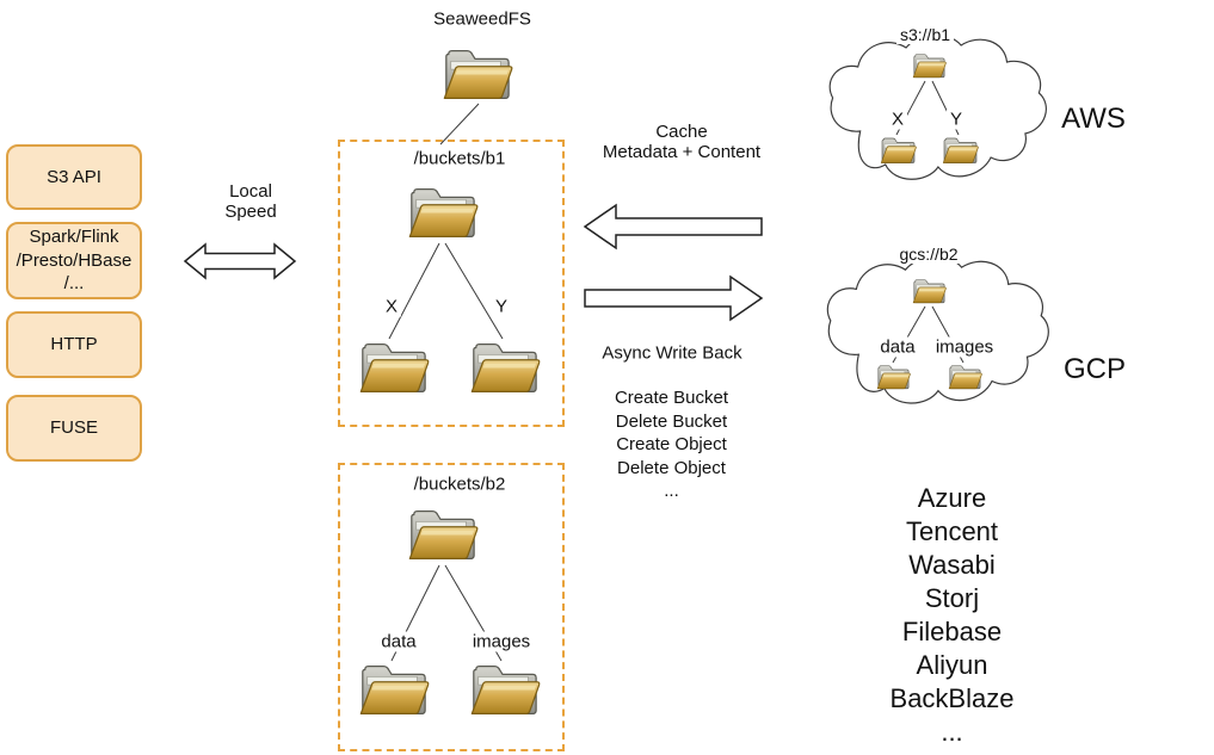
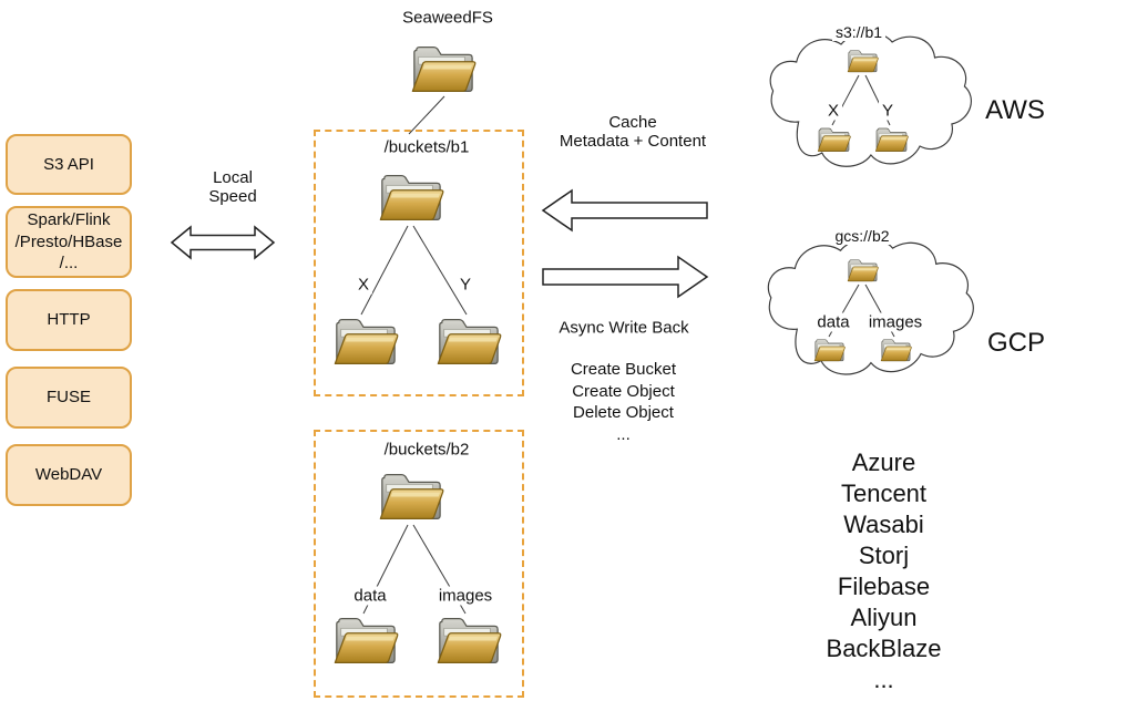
  SeaweedFS
  S3 API
  Spark/Flink
  /Presto/HBase
  /...
  HTTP
  FUSE
+ WebDAV
  Local
  Speed
  /buckets/b1
  X
  Y
  /buckets/b2
  data
  images
  Cache
  Metadata + Content
  Async Write Back
  Create Bucket
- Delete Bucket
  Create Object
  Delete Object
  ...
  s3://b1
  X
  Y
  AWS
  gcs://b2
  data
  images
  GCP
  Azure
  Tencent
  Wasabi
  Storj
  Filebase
  Aliyun
  BackBlaze
  ...
